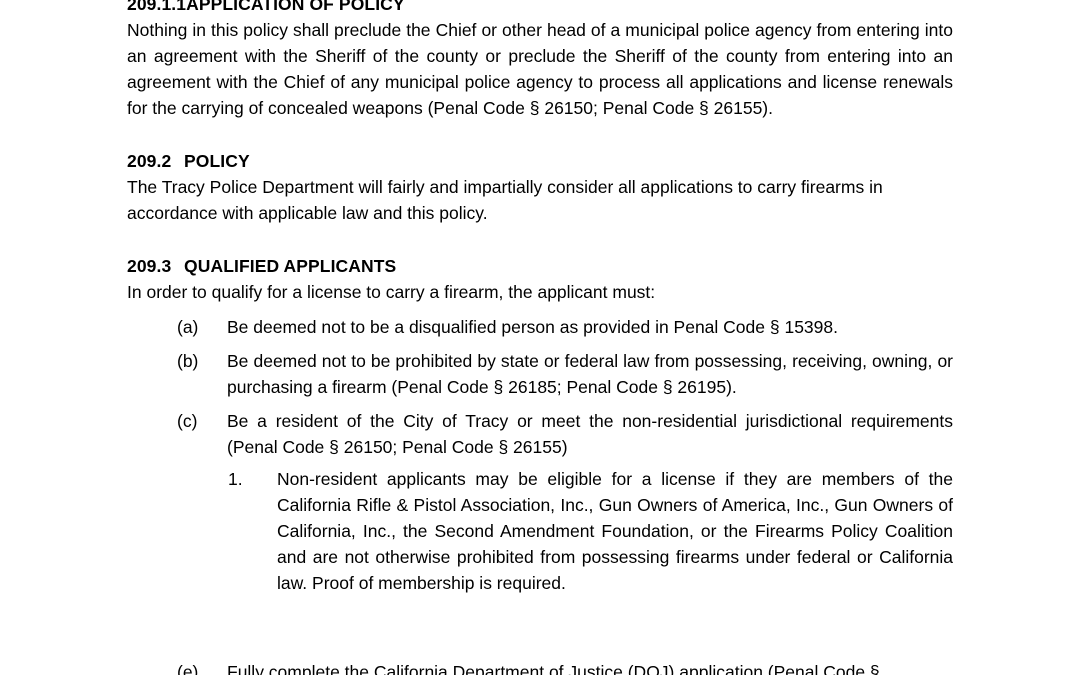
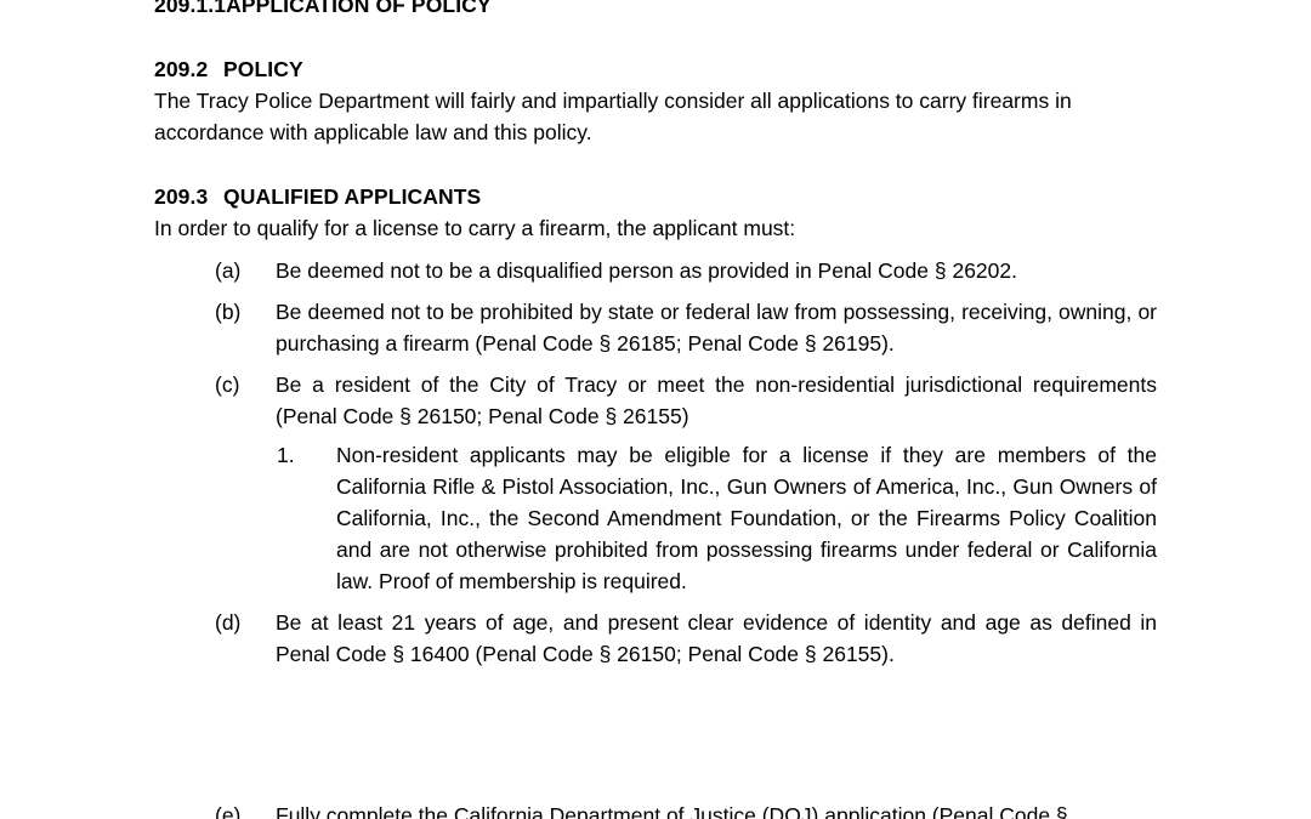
  209.1.1APPLICATION OF POLICY
- Nothing in this policy shall preclude the Chief or other head of a municipal police agency from entering into an agreement with the Sheriff of the county or preclude the Sheriff of the county from entering into an agreement with the Chief of any municipal police agency to process all applications and license renewals for the carrying of concealed weapons (Penal Code § 26150; Penal Code § 26155).
  209.2 POLICY
  The Tracy Police Department will fairly and impartially consider all applications to carry firearms in accordance with applicable law and this policy.
  209.3 QUALIFIED APPLICANTS
  In order to qualify for a license to carry a firearm, the applicant must:
  (a)
- Be deemed not to be a disqualified person as provided in Penal Code § 15398.
+ Be deemed not to be a disqualified person as provided in Penal Code § 26202.
  (b)
  Be deemed not to be prohibited by state or federal law from possessing, receiving, owning, or purchasing a firearm (Penal Code § 26185; Penal Code § 26195).
  (c)
  Be a resident of the City of Tracy or meet the non-residential jurisdictional requirements (Penal Code § 26150; Penal Code § 26155)
  1.
  Non-resident applicants may be eligible for a license if they are members of the California Rifle & Pistol Association, Inc., Gun Owners of America, Inc., Gun Owners of California, Inc., the Second Amendment Foundation, or the Firearms Policy Coalition and are not otherwise prohibited from possessing firearms under federal or California law. Proof of membership is required.
+ (d)
+ Be at least 21 years of age, and present clear evidence of identity and age as defined in Penal Code § 16400 (Penal Code § 26150; Penal Code § 26155).
  (e)
  Fully complete the California Department of Justice (DOJ) application (Penal Code §
